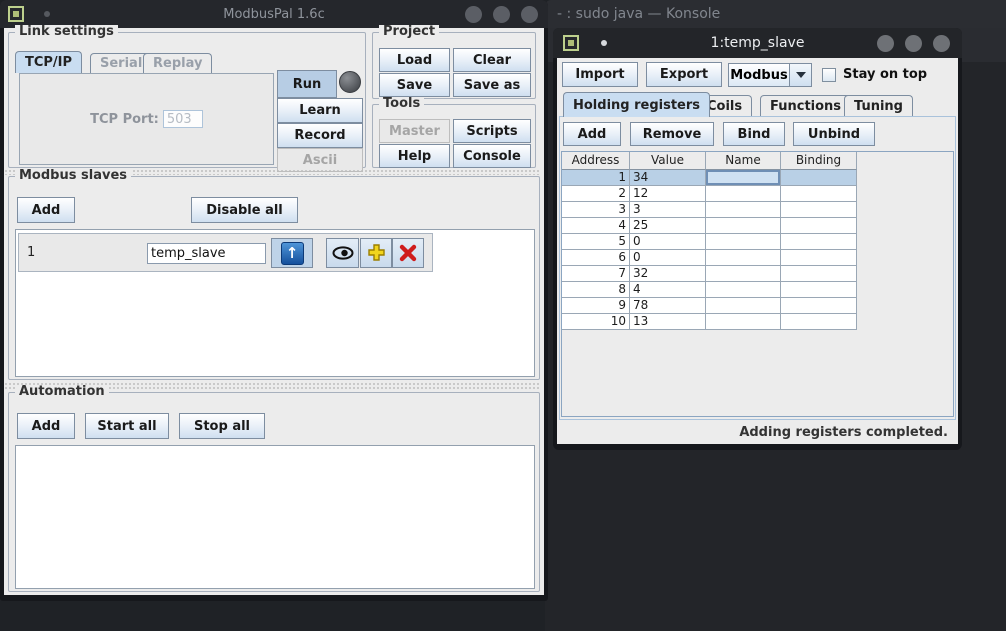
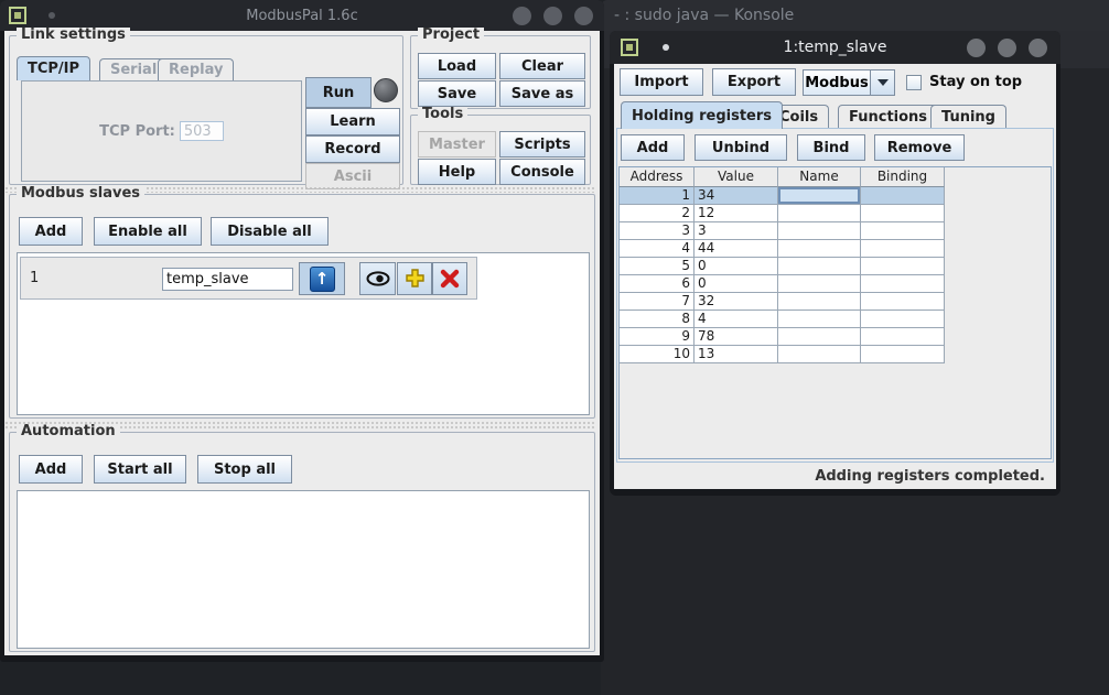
  - : sudo java — Konsole
  ModbusPal 1.6c
  Link settings
  TCP/IP
  Serial
  Replay
  TCP Port:
  503
  Run
  Learn
  Record
  Ascii
  Project
  Load
  Clear
  Save
  Save as
  Tools
  Master
  Scripts
  Help
  Console
  Modbus slaves
  Add
+ Enable all
  Disable all
  1
  temp_slave
  ↑
  Automation
  Add
  Start all
  Stop all
  1:temp_slave
  Import
  Export
  Modbus
  Stay on top
  Holding registers
  Coils
  Functions
  Tuning
  Add
- Remove
+ Unbind
  Bind
- Unbind
+ Remove
  Address
  Value
  Name
  Binding
  1
  34
  2
  12
  3
  3
  4
- 25
+ 44
  5
  0
  6
  0
  7
  32
  8
  4
  9
  78
  10
  13
  Adding registers completed.
